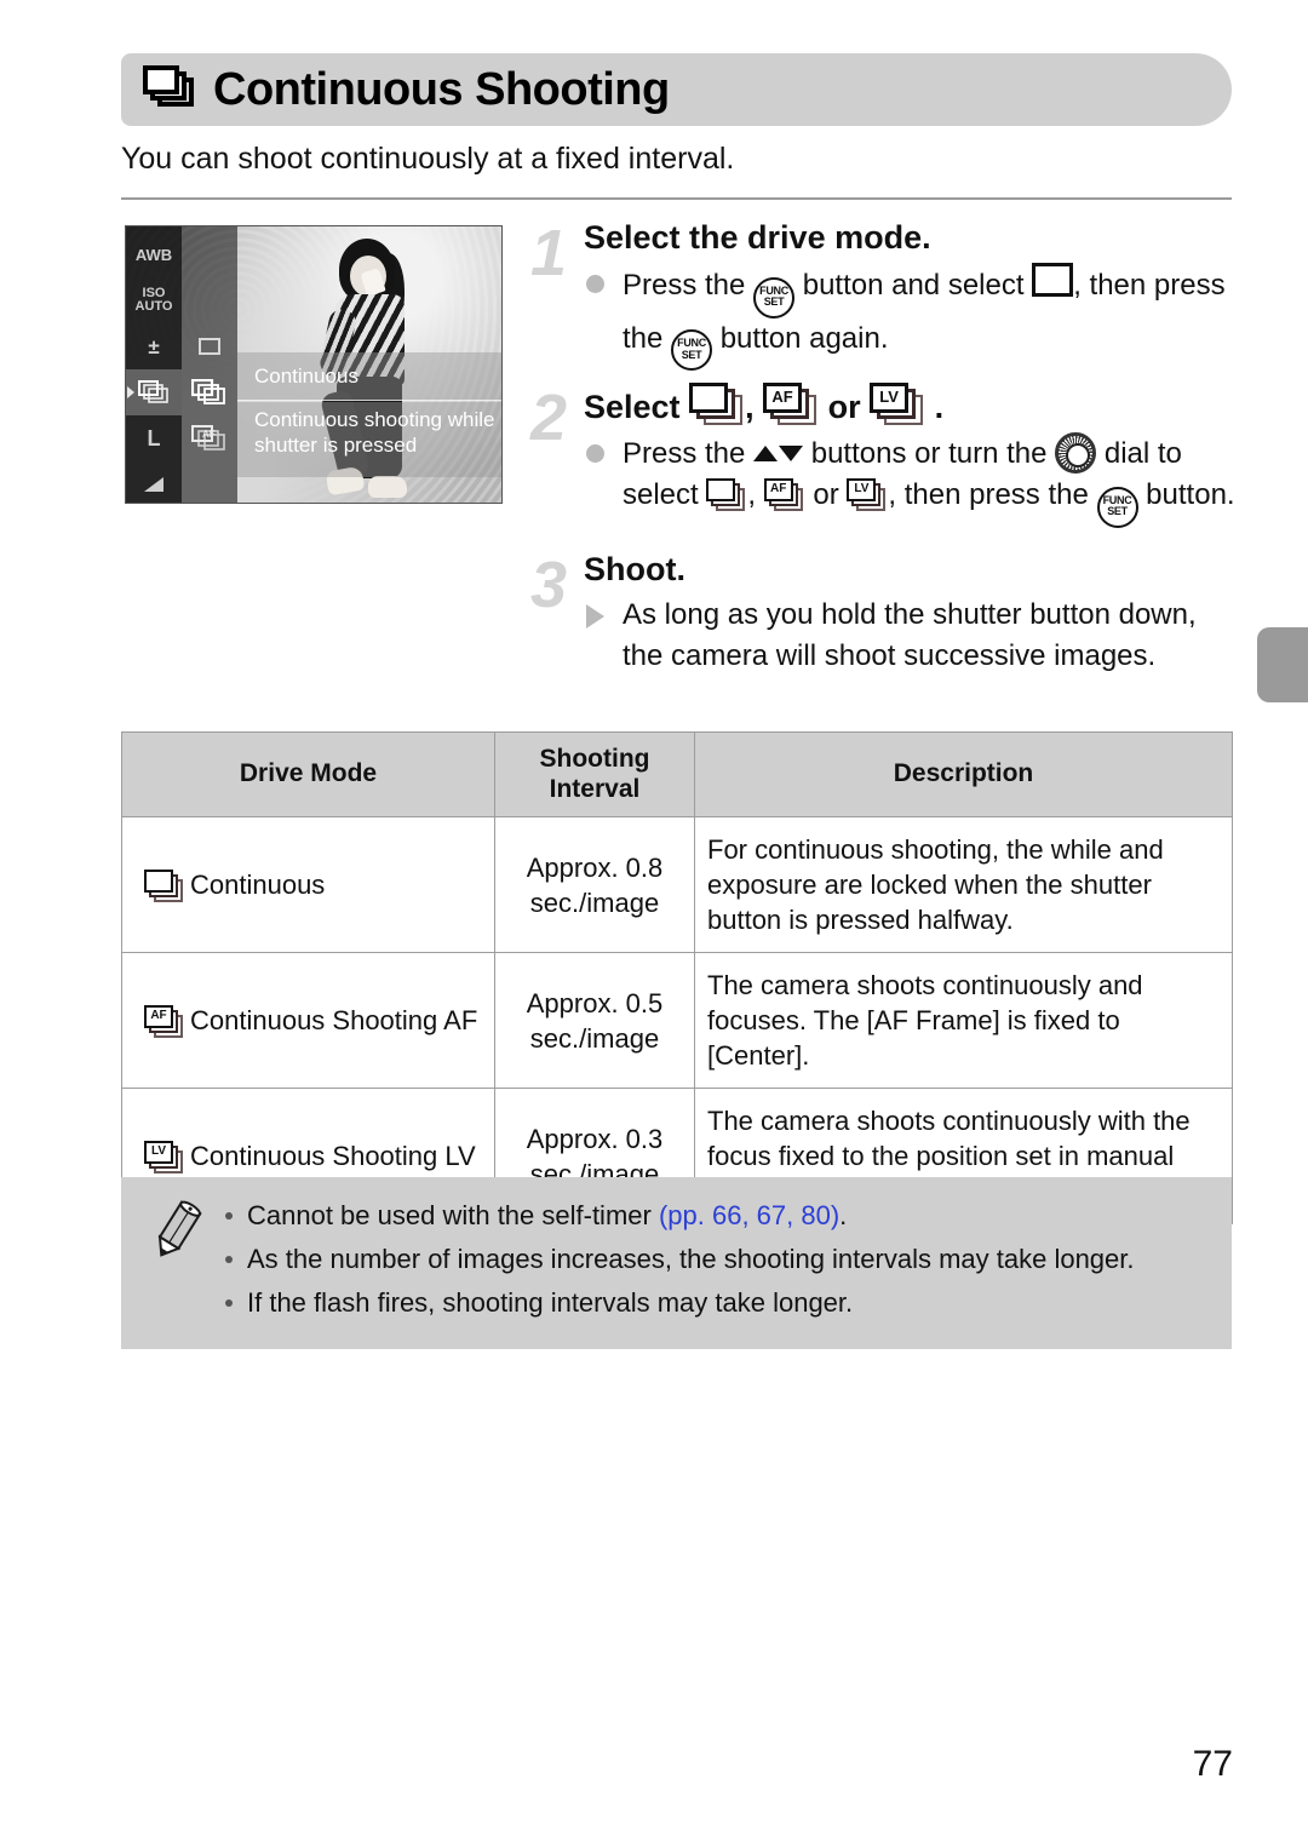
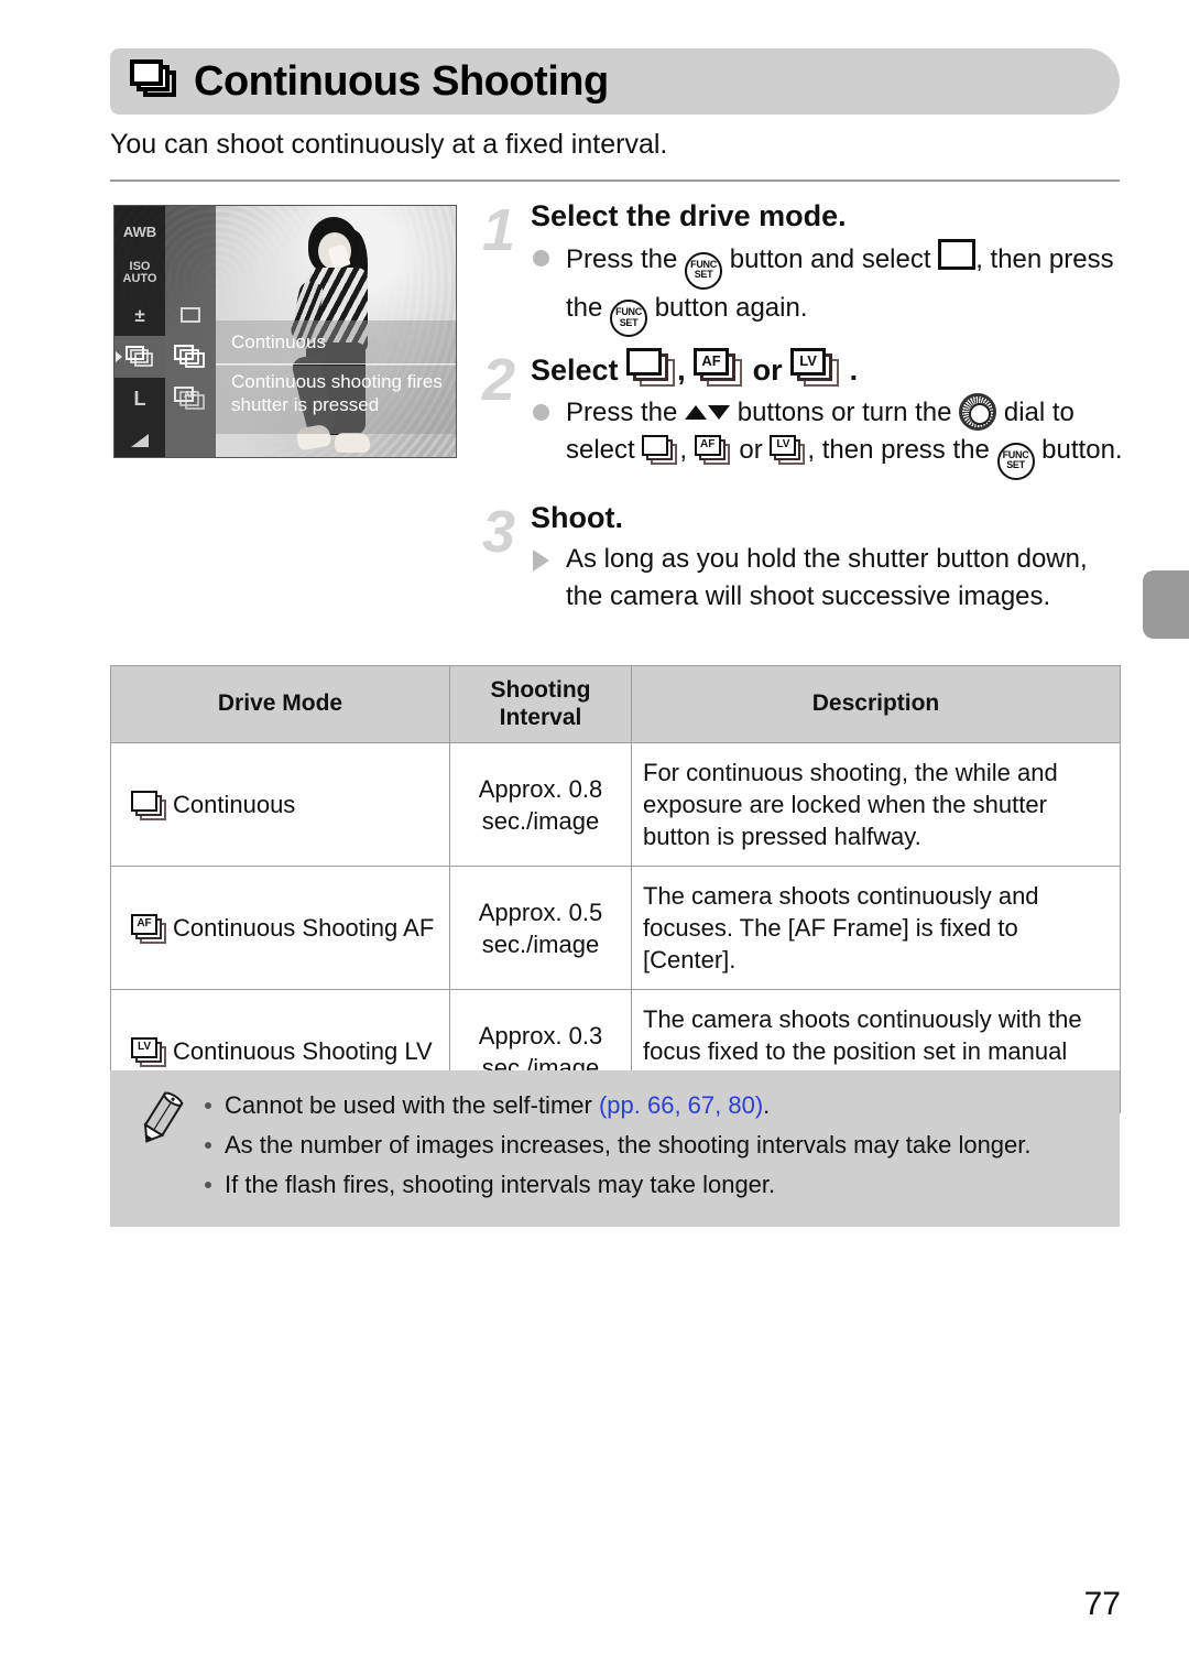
  Continuous Shooting
  You can shoot continuously at a fixed interval.
  AWB
  ISO
  AUTO
  ±
  L
  AF
  Continuous
- Continuous shooting while shutter is pressed
+ Continuous shooting fires shutter is pressed
  1
  Select the drive mode.
  Press the
  FUNC
  SET
  button and select , then press the
  FUNC
  SET
  button again.
  2
  Select ,
  AF
  or
  LV
  .
  Press the buttons or turn the dial to select ,
  AF
  or
  LV
  , then press the
  FUNC
  SET
  button.
  3
  Shoot.
  As long as you hold the shutter button down, the camera will shoot successive images.
  Drive Mode	ShootingInterval	Description
  Continuous	Approx. 0.8 sec./image	For continuous shooting, the while and exposure are locked when the shutter button is pressed halfway.
  AF Continuous Shooting AF	Approx. 0.5 sec./image	The camera shoots continuously and focuses. The [AF Frame] is fixed to [Center].
  LV Continuous Shooting LV	Approx. 0.3 sec./image	The camera shoots continuously with the focus fixed to the position set in manual
  Cannot be used with the self-timer (pp. 66, 67, 80).
  As the number of images increases, the shooting intervals may take longer.
  If the flash fires, shooting intervals may take longer.
  77
